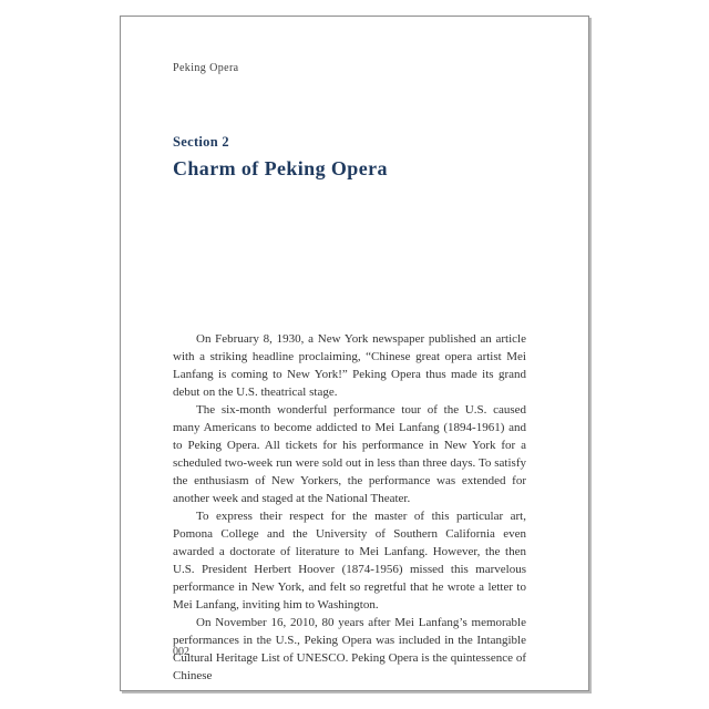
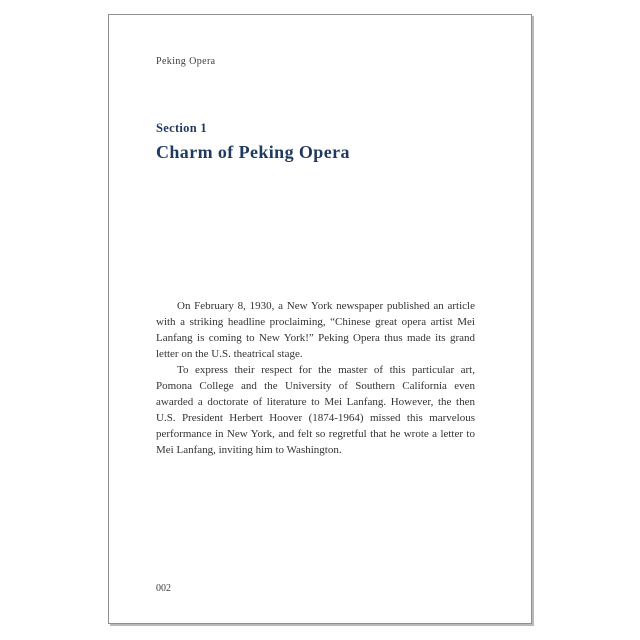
  Peking Opera
- Section 2
+ Section 1
  Charm of Peking Opera
- On February 8, 1930, a New York newspaper published an article with a striking headline proclaiming, “Chinese great opera artist Mei Lanfang is coming to New York!” Peking Opera thus made its grand debut on the U.S. theatrical stage.
+ On February 8, 1930, a New York newspaper published an article with a striking headline proclaiming, “Chinese great opera artist Mei Lanfang is coming to New York!” Peking Opera thus made its grand letter on the U.S. theatrical stage.
- The six-month wonderful performance tour of the U.S. caused many Americans to become addicted to Mei Lanfang (1894-1961) and to Peking Opera. All tickets for his performance in New York for a scheduled two-week run were sold out in less than three days. To satisfy the enthusiasm of New Yorkers, the performance was extended for another week and staged at the National Theater.
- To express their respect for the master of this particular art, Pomona College and the University of Southern California even awarded a doctorate of literature to Mei Lanfang. However, the then U.S. President Herbert Hoover (1874-1956) missed this marvelous performance in New York, and felt so regretful that he wrote a letter to Mei Lanfang, inviting him to Washington.
+ To express their respect for the master of this particular art, Pomona College and the University of Southern California even awarded a doctorate of literature to Mei Lanfang. However, the then U.S. President Herbert Hoover (1874-1964) missed this marvelous performance in New York, and felt so regretful that he wrote a letter to Mei Lanfang, inviting him to Washington.
- On November 16, 2010, 80 years after Mei Lanfang’s memorable performances in the U.S., Peking Opera was included in the Intangible Cultural Heritage List of UNESCO. Peking Opera is the quintessence of Chinese
  002
